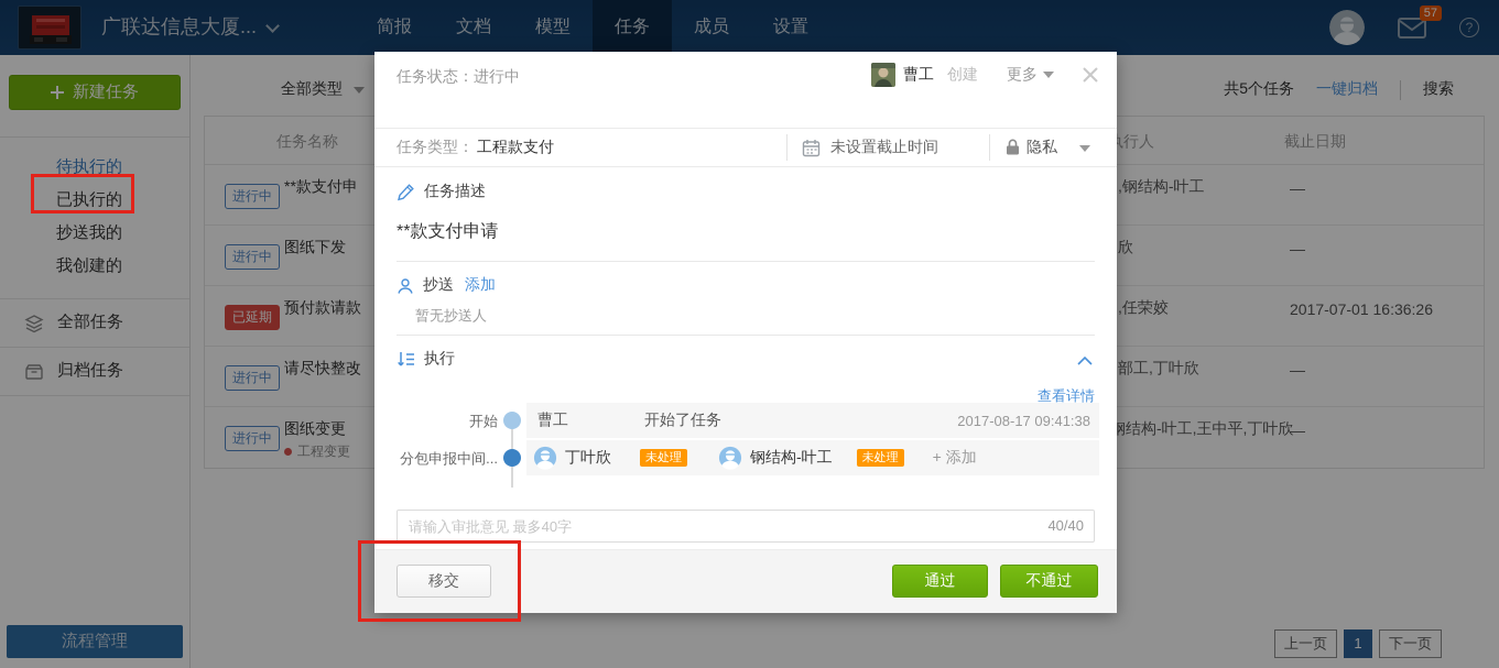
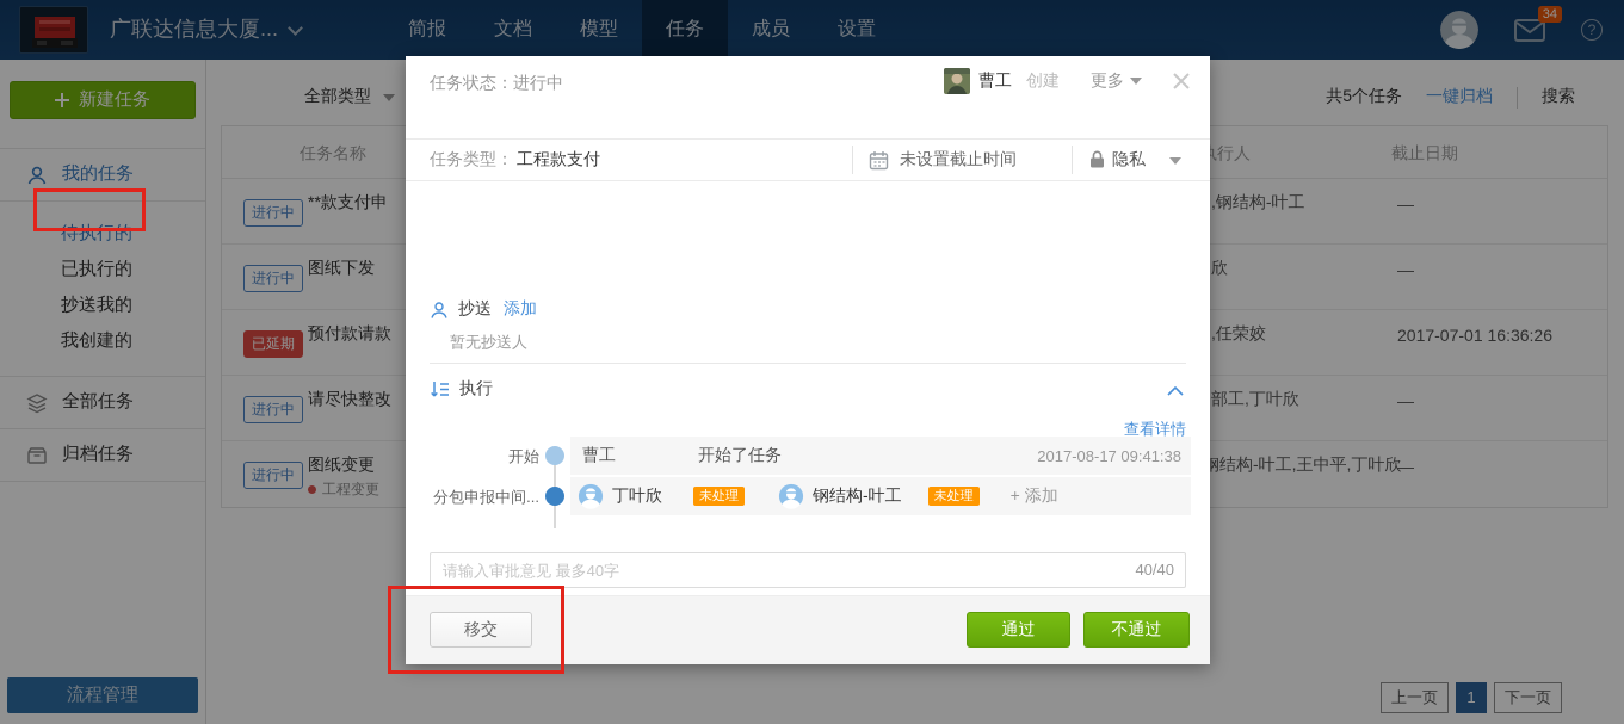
  广联达信息大厦...
  简报
  文档
  模型
  任务
  成员
  设置
- 57
+ 34
  新建任务
+ 我的任务
  待执行的
  已执行的
  抄送我的
  我创建的
  全部任务
  归档任务
  流程管理
  全部类型
  共5个任务
  一键归档
  搜索
  任务名称
  截止日期
  进行中
  **款支付申
  ,钢结构-叶工
  —
  进行中
  图纸下发
  欣
  —
  已延期
  预付款请款
  ,任荣姣
  2017-07-01 16:36:26
  进行中
  请尽快整改
  部工,丁叶欣
  —
  进行中
  图纸变更
  工程变更
  钢结构-叶工,王中平,丁叶欣
  —
  上一页
  1
  下一页
  任务状态：进行中
  曹工
  创建
  更多
  任务类型：
  工程款支付
  未设置截止时间
  隐私
- 任务描述
- **款支付申请
  抄送
  添加
  暂无抄送人
  执行
  查看详情
  开始
  曹工
  开始了任务
  2017-08-17 09:41:38
  分包申报中间...
  丁叶欣
  未处理
  钢结构-叶工
  未处理
  + 添加
  请输入审批意见 最多40字
  40/40
  移交
  通过
  不通过
